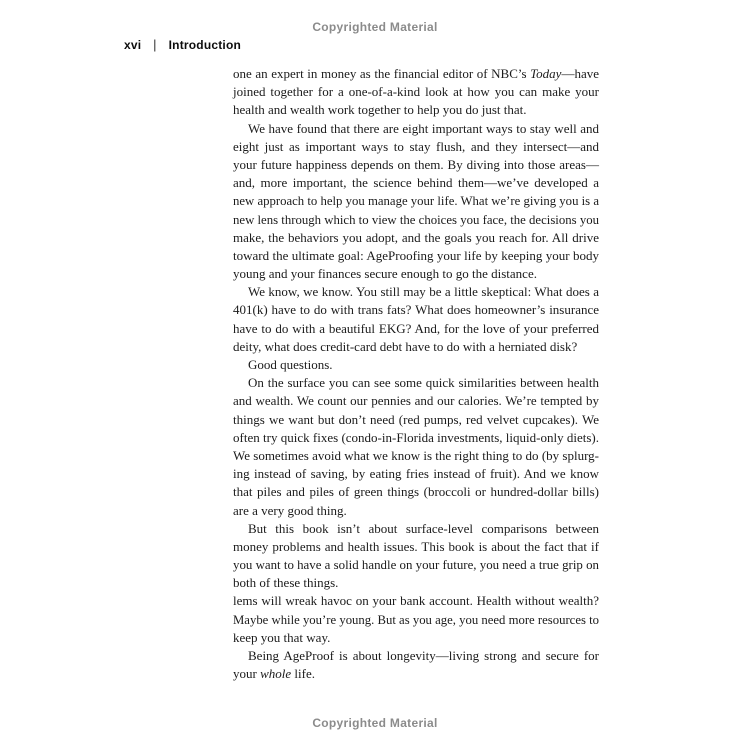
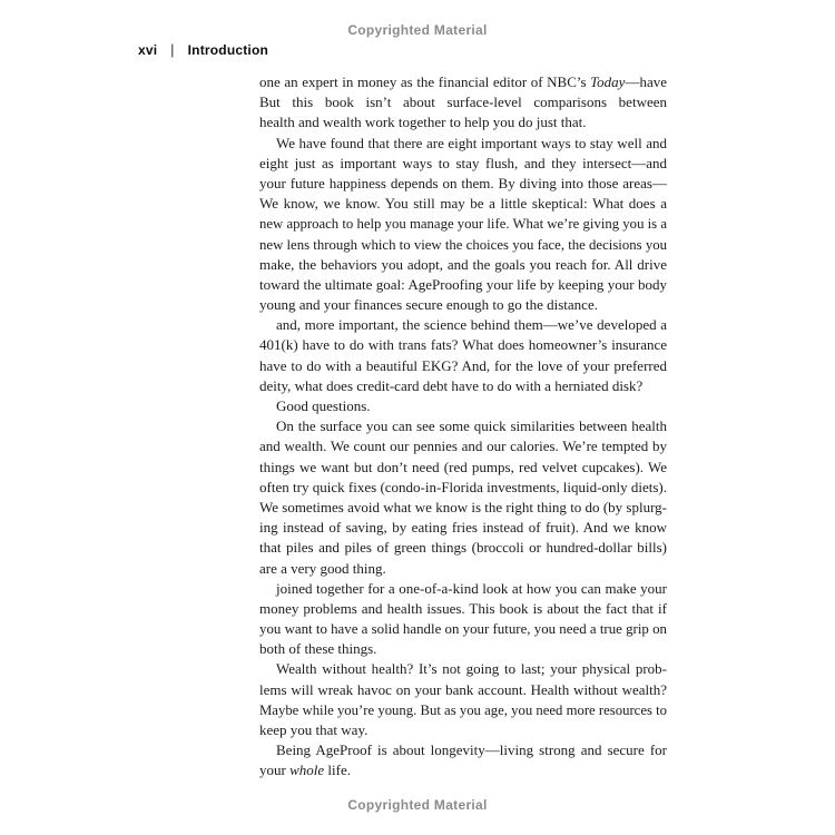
  Copyrighted Material
  xvi
  |
  Introduction
  one an expert in money as the financial editor of NBC’s Today—have
- joined together for a one-of-a-kind look at how you can make your
+ But this book isn’t about surface-level comparisons between
  health and wealth work together to help you do just that.
  We have found that there are eight important ways to stay well and
  eight just as important ways to stay flush, and they intersect—and
  your future happiness depends on them. By diving into those areas—
- and, more important, the science behind them—we’ve developed a
+ We know, we know. You still may be a little skeptical: What does a
  new approach to help you manage your life. What we’re giving you is a
  new lens through which to view the choices you face, the decisions you
  make, the behaviors you adopt, and the goals you reach for. All drive
  toward the ultimate goal: AgeProofing your life by keeping your body
  young and your finances secure enough to go the distance.
- We know, we know. You still may be a little skeptical: What does a
+ and, more important, the science behind them—we’ve developed a
  401(k) have to do with trans fats? What does homeowner’s insurance
  have to do with a beautiful EKG? And, for the love of your preferred
  deity, what does credit-card debt have to do with a herniated disk?
  Good questions.
  On the surface you can see some quick similarities between health
  and wealth. We count our pennies and our calories. We’re tempted by
  things we want but don’t need (red pumps, red velvet cupcakes). We
  often try quick fixes (condo-in-Florida investments, liquid-only diets).
  We sometimes avoid what we know is the right thing to do (by splurg-
  ing instead of saving, by eating fries instead of fruit). And we know
  that piles and piles of green things (broccoli or hundred-dollar bills)
  are a very good thing.
- But this book isn’t about surface-level comparisons between
+ joined together for a one-of-a-kind look at how you can make your
  money problems and health issues. This book is about the fact that if
  you want to have a solid handle on your future, you need a true grip on
  both of these things.
+ Wealth without health? It’s not going to last; your physical prob-
  lems will wreak havoc on your bank account. Health without wealth?
  Maybe while you’re young. But as you age, you need more resources to
  keep you that way.
  Being AgeProof is about longevity—living strong and secure for
  your whole life.
  Copyrighted Material
